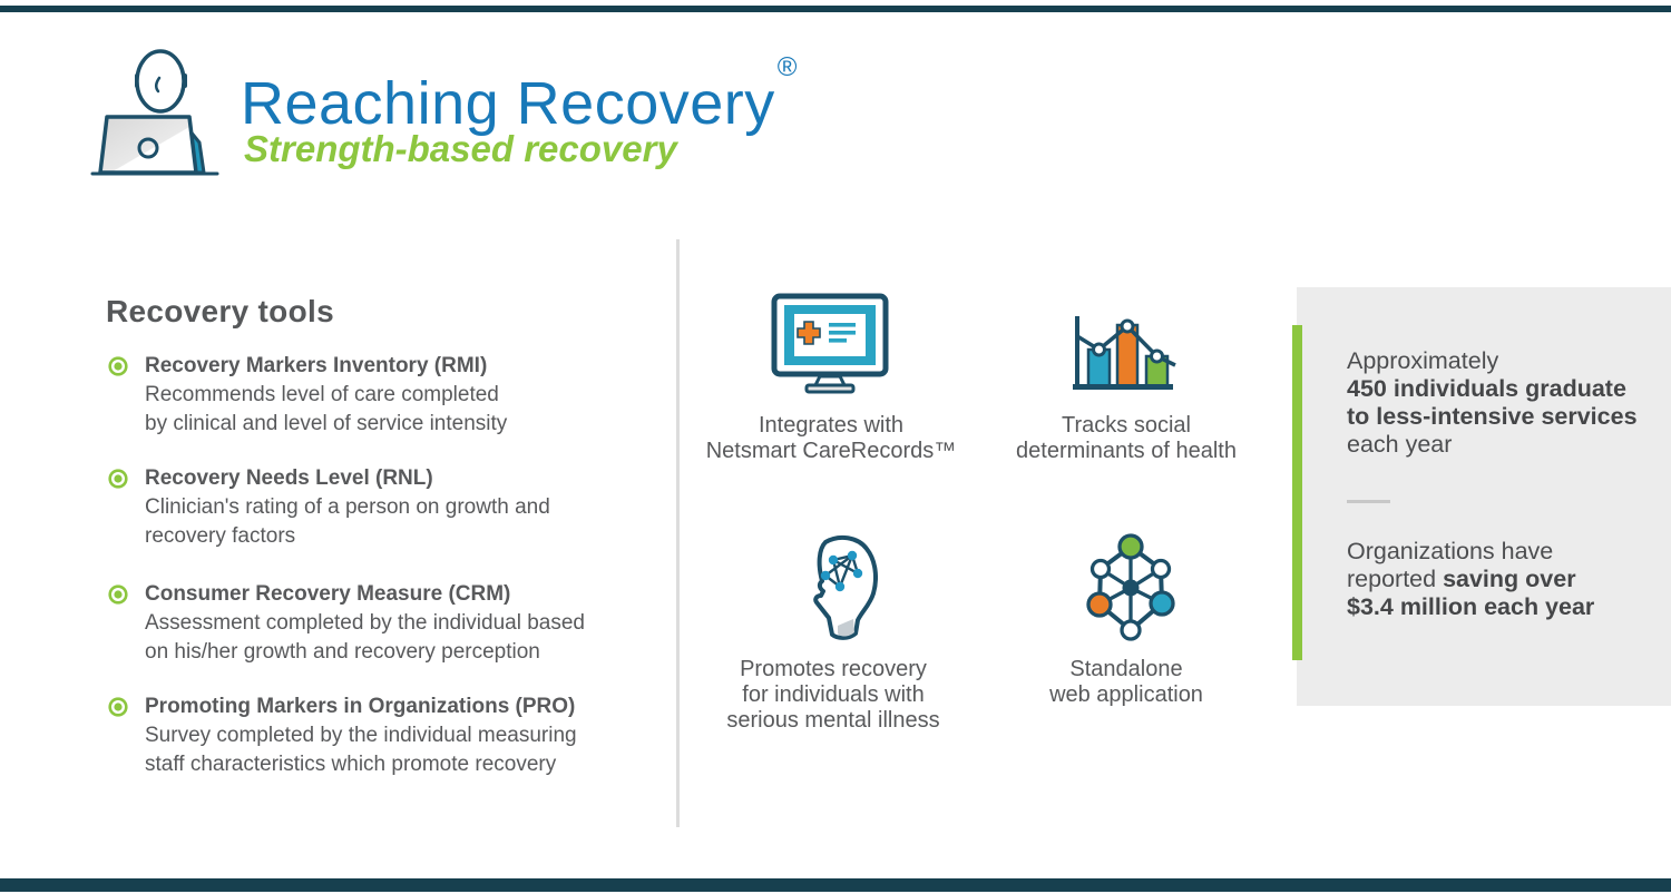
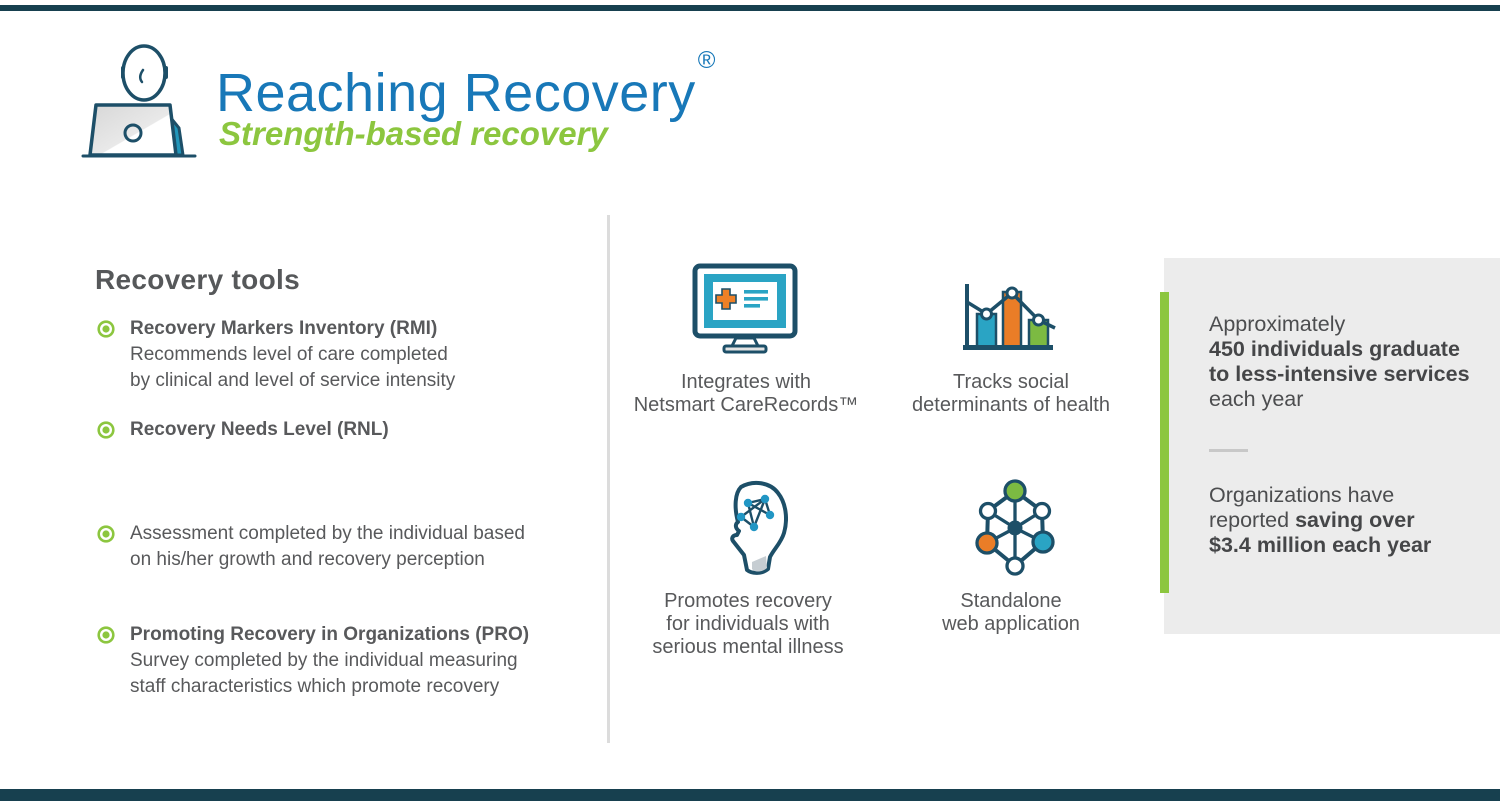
  Reaching Recovery®
  Strength-based recovery
  Recovery tools
  Recovery Markers Inventory (RMI)
  Recommends level of care completed
  by clinical and level of service intensity
  Recovery Needs Level (RNL)
- Clinician's rating of a person on growth and
- recovery factors
- Consumer Recovery Measure (CRM)
  Assessment completed by the individual based
  on his/her growth and recovery perception
- Promoting Markers in Organizations (PRO)
+ Promoting Recovery in Organizations (PRO)
  Survey completed by the individual measuring
  staff characteristics which promote recovery
  Integrates with
  Netsmart CareRecords™
  Tracks social
  determinants of health
  Promotes recovery
  for individuals with
  serious mental illness
  Standalone
  web application
  Approximately
  450 individuals graduate
  to less-intensive services
  each year
  Organizations have
  reported saving over
  $3.4 million each year
